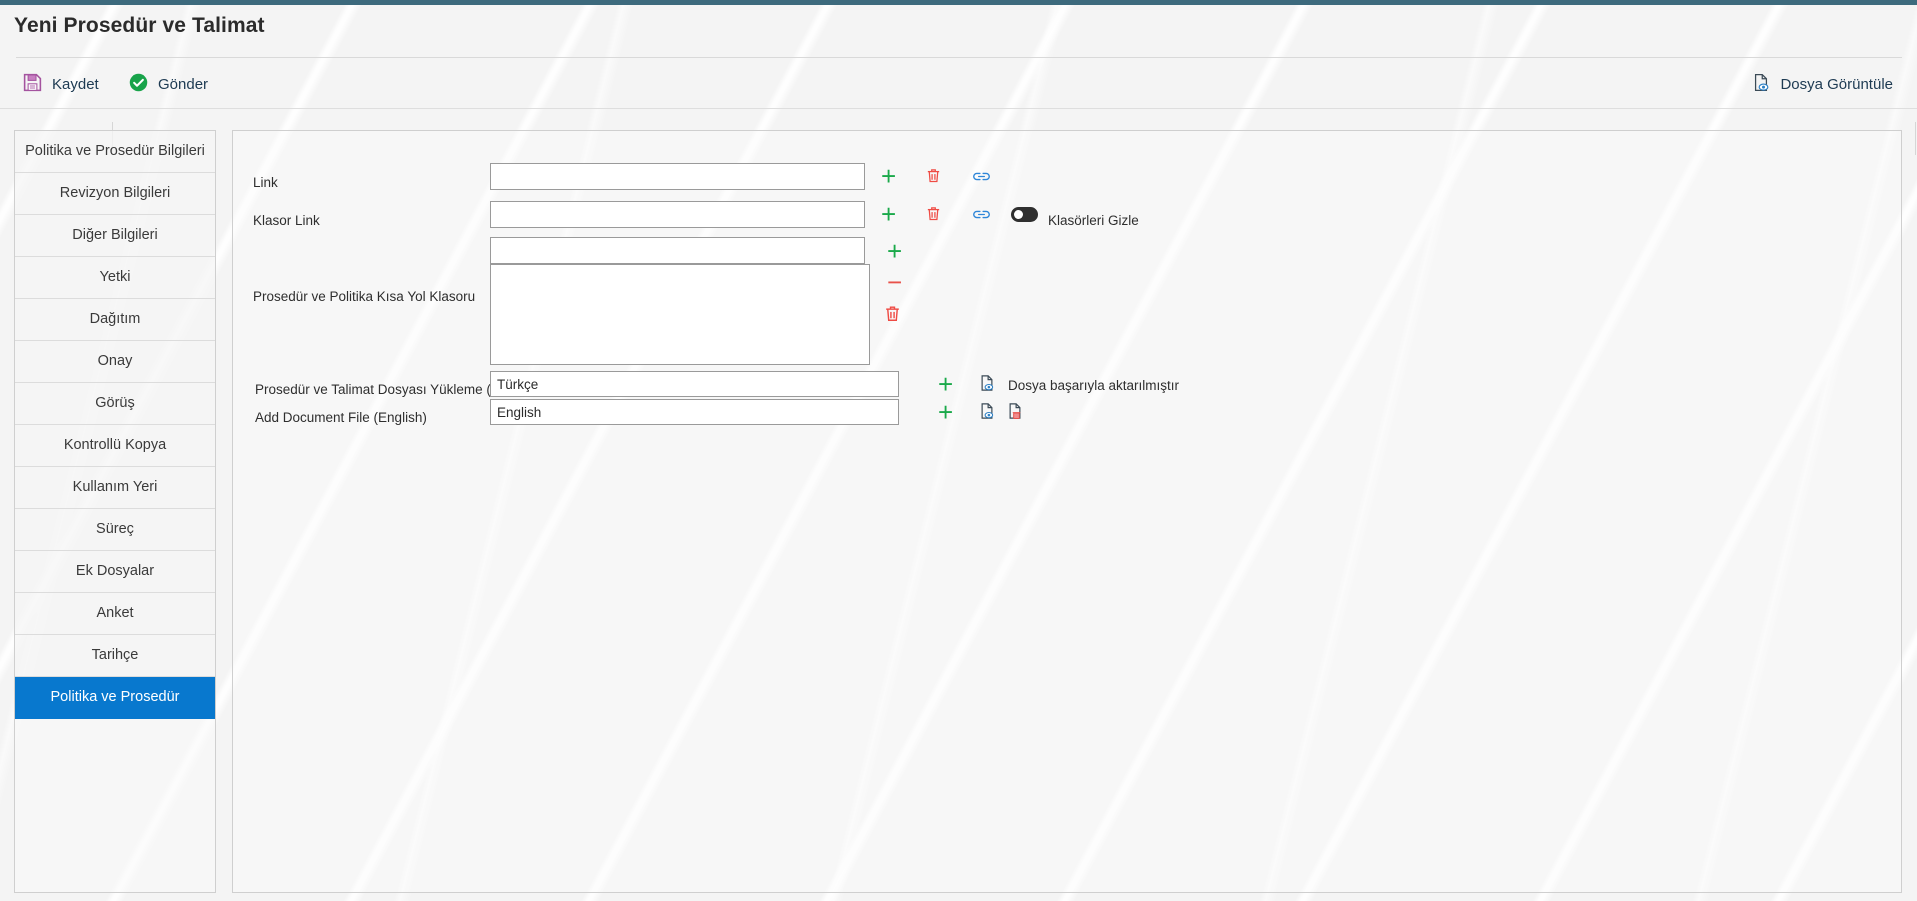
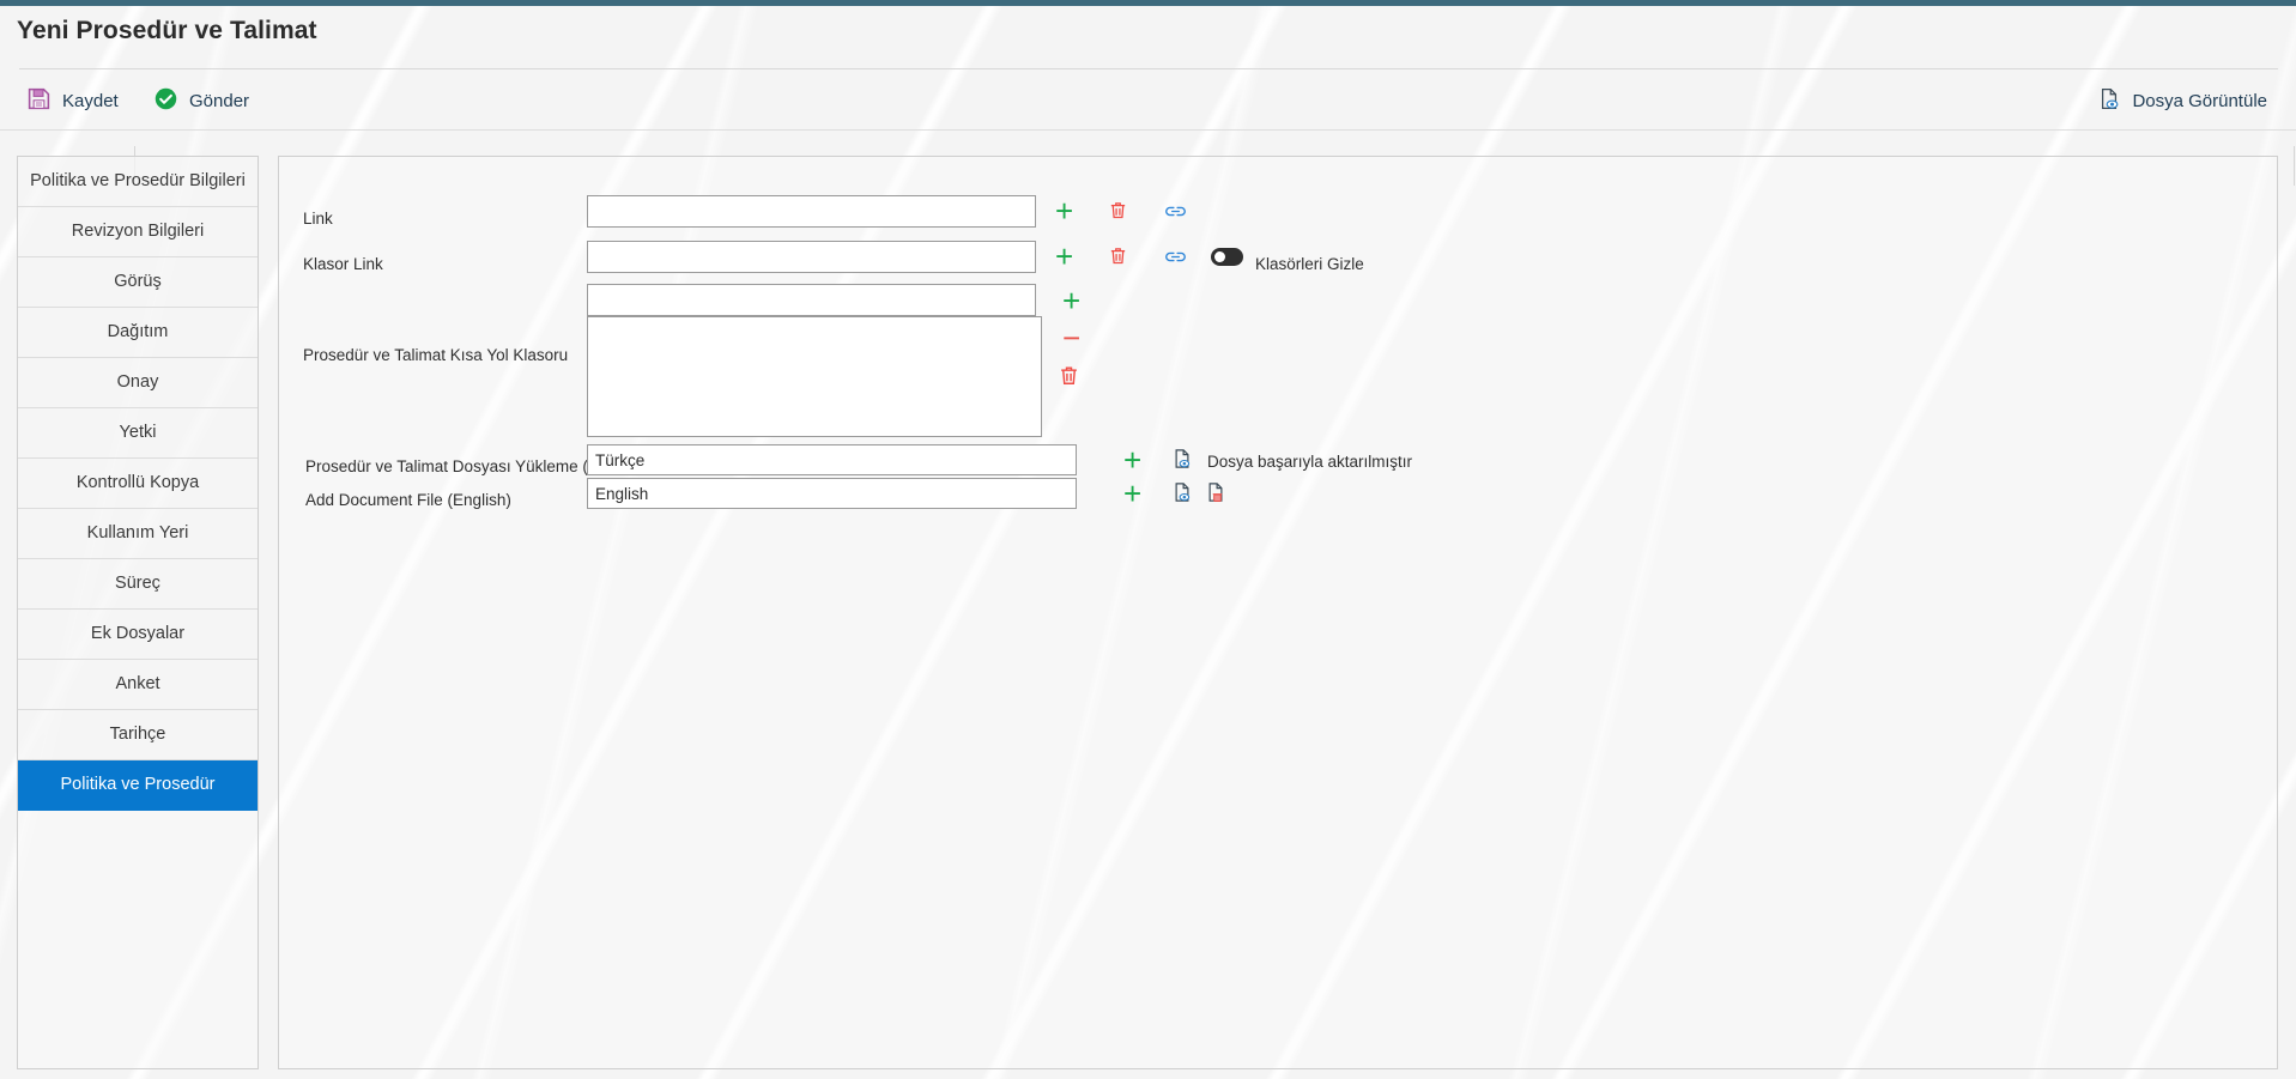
  Yeni Prosedür ve Talimat
  Kaydet
  Gönder
  Dosya Görüntüle
  Politika ve Prosedür Bilgileri
  Revizyon Bilgileri
- Diğer Bilgileri
- Yetki
+ Görüş
  Dağıtım
  Onay
- Görüş
+ Yetki
  Kontrollü Kopya
  Kullanım Yeri
  Süreç
  Ek Dosyalar
  Anket
  Tarihçe
  Politika ve Prosedür
  Link
  +
  Klasor Link
  +
  Klasörleri Gizle
- Prosedür ve Politika Kısa Yol Klasoru
+ Prosedür ve Talimat Kısa Yol Klasoru
  +
  −
  Prosedür ve Talimat Dosyası Yükleme (
  Türkçe
  +
  Dosya başarıyla aktarılmıştır
  Add Document File (English)
  English
  +
